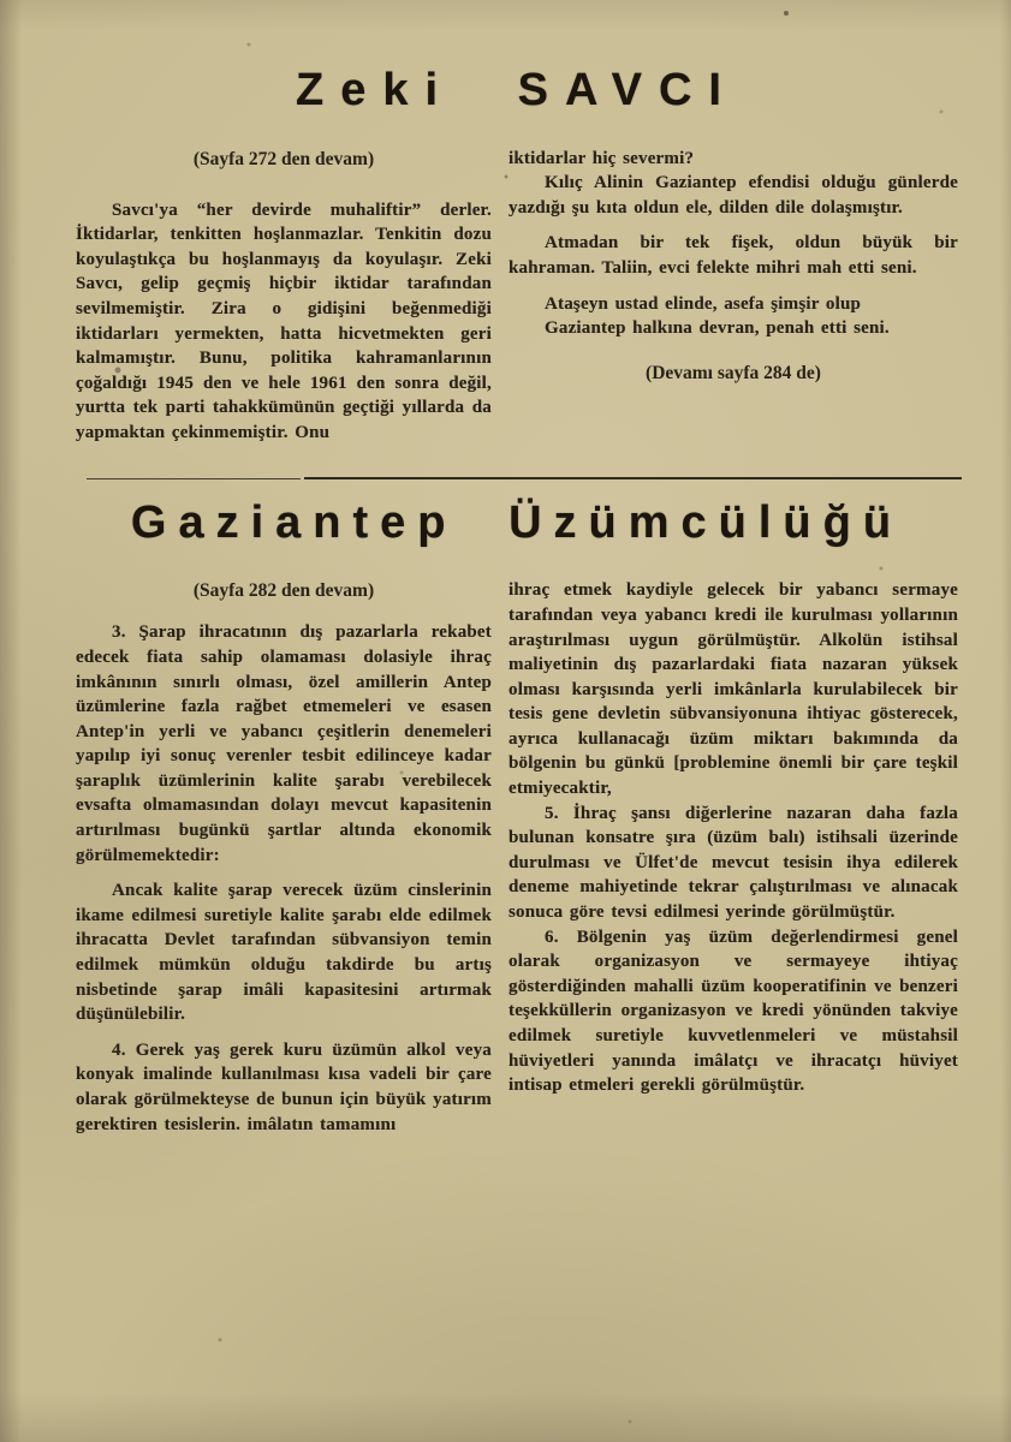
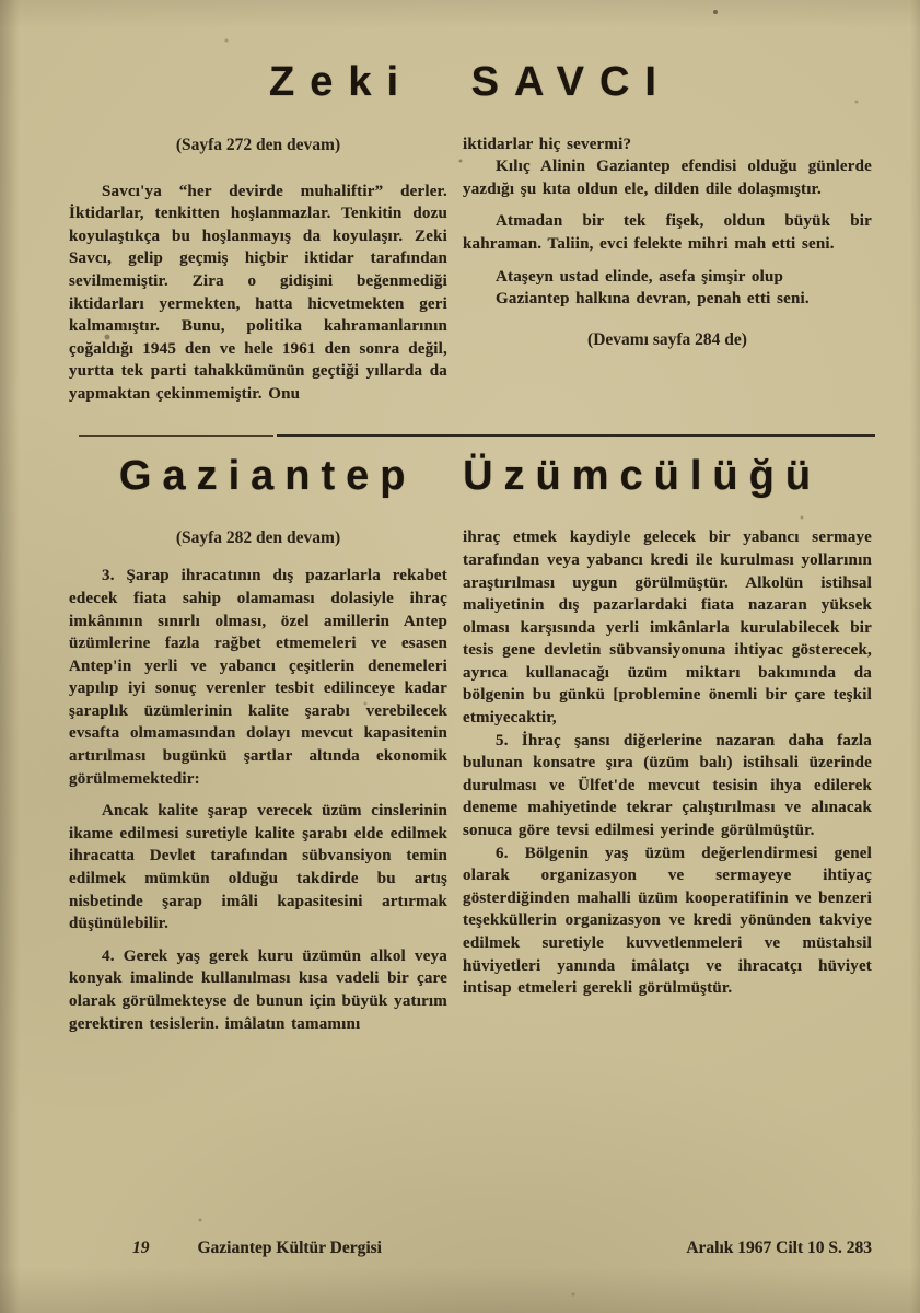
+ 19
+ Gaziantep Kültür Dergisi
+ Aralık 1967 Cilt 10 S. 283
